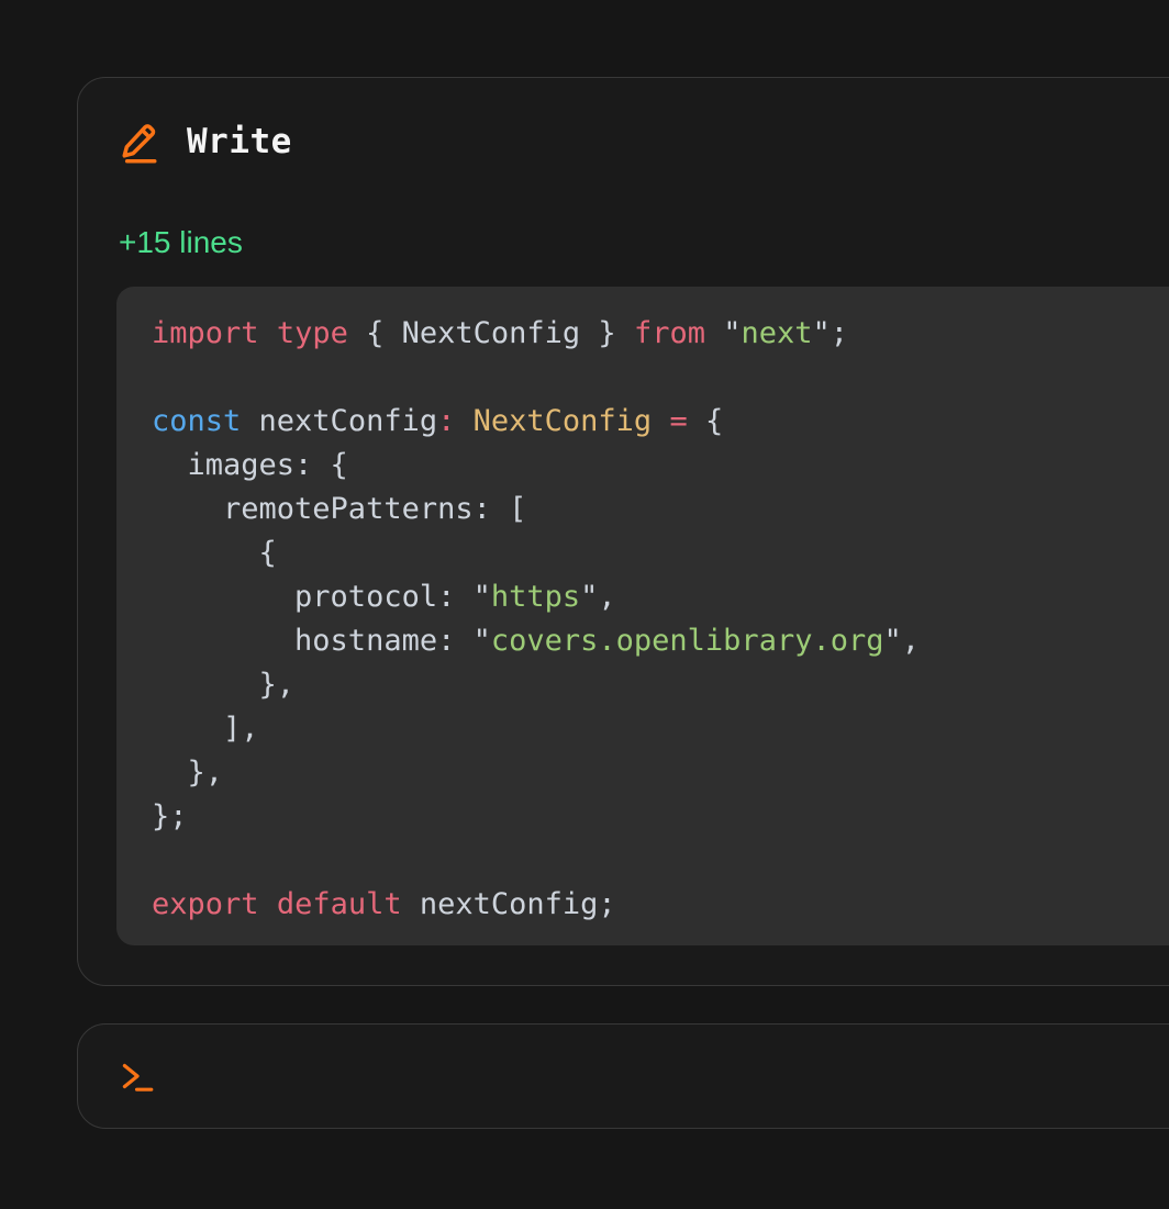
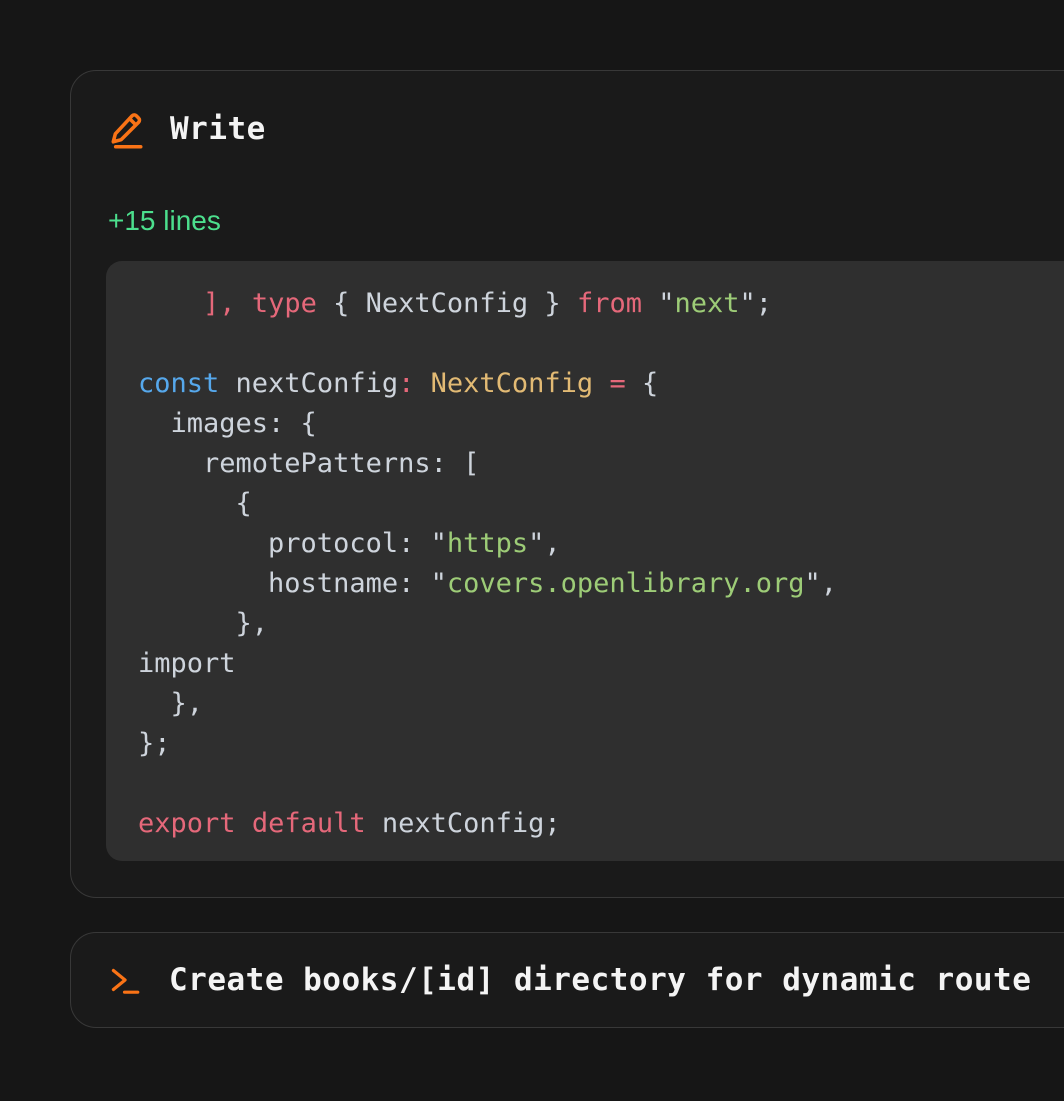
  Write
  +15 lines
- import type { NextConfig } from "next";
+ ], type { NextConfig } from "next";
  const nextConfig: NextConfig = {
  images: {
  remotePatterns: [
  {
  protocol: "https",
  hostname: "covers.openlibrary.org",
  },
- ],
+ import
  },
  };
  export default nextConfig;
+ Create books/[id] directory for dynamic route
